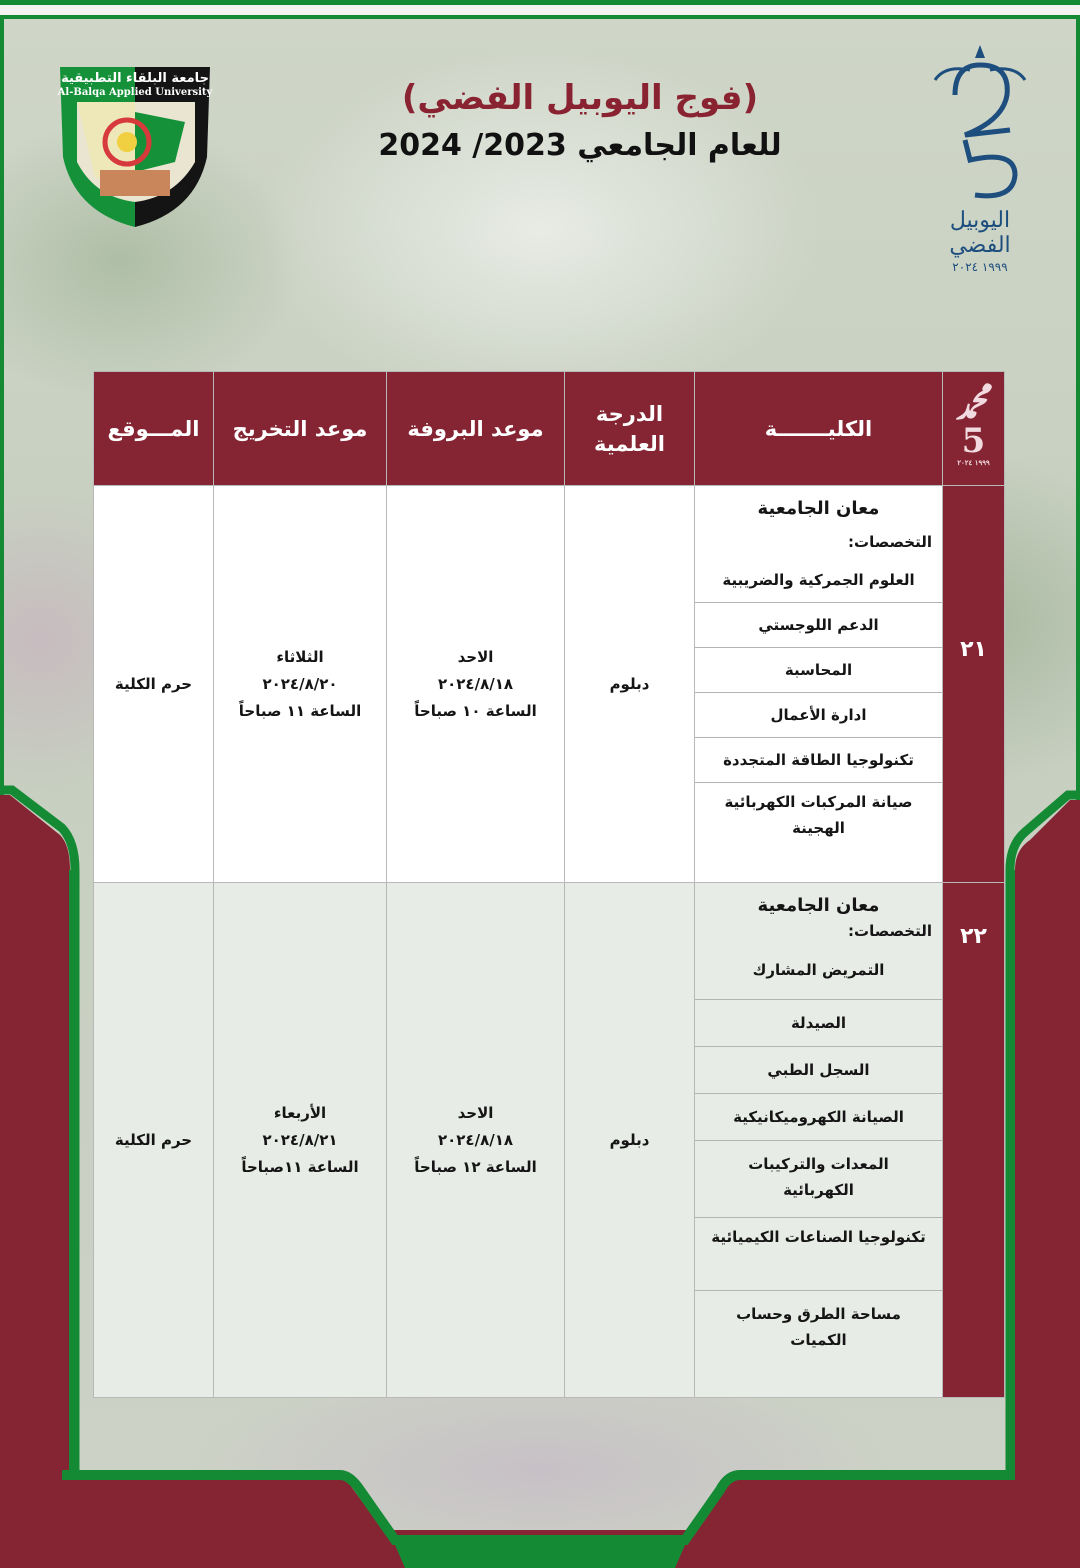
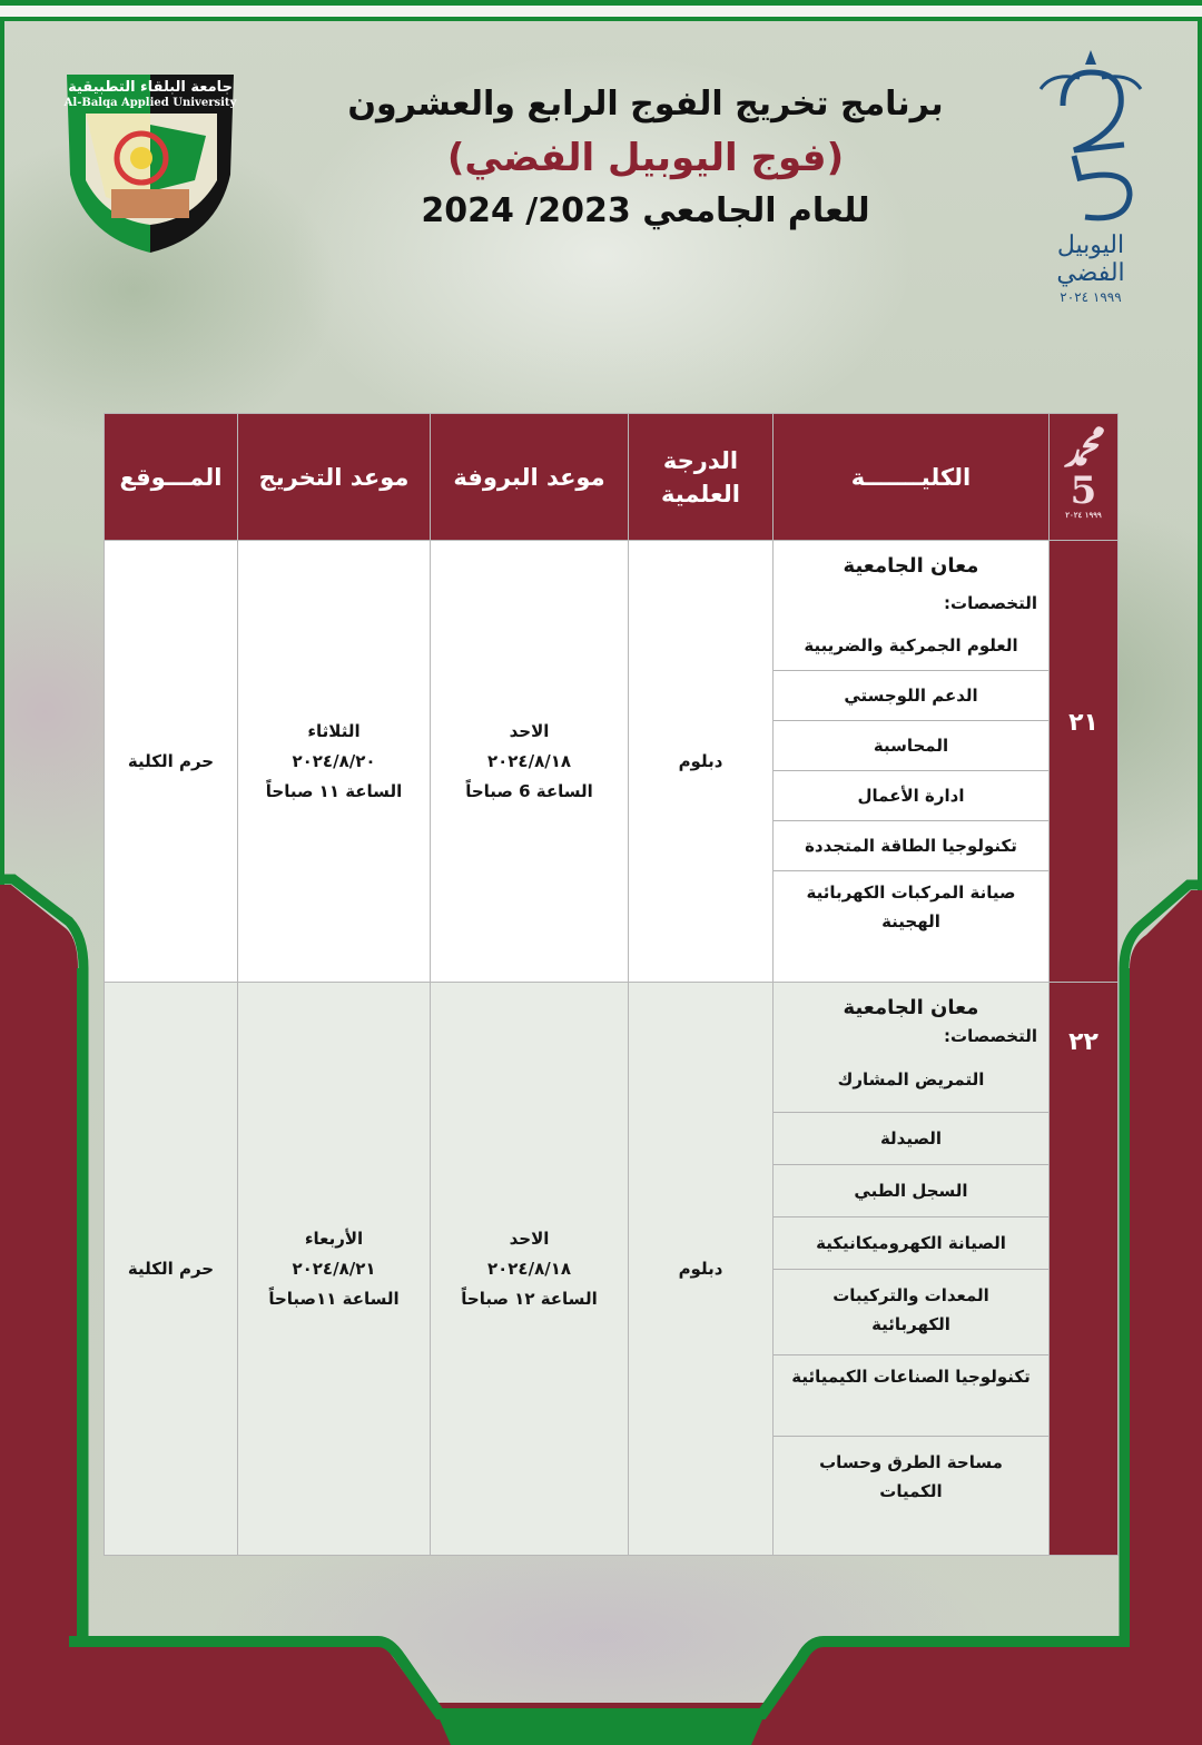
  جامعة البلقاء التطبيقية
  Al-Balqa Applied University
  اليوبيل الفضي
  ١٩٩٩ ٢٠٢٤
+ برنامج تخريج الفوج الرابع والعشرون
  (فوج اليوبيل الفضي)
  للعام الجامعي 2023/ 2024
  ﷴ5١٩٩٩ ٢٠٢٤	الكليـــــــة	الدرجة العلمية	موعد البروفة	موعد التخريج	المـــوقع
- ٢١	معان الجامعية التخصصات: العلوم الجمركية والضريبية الدعم اللوجستي المحاسبة ادارة الأعمال تكنولوجيا الطاقة المتجددة صيانة المركبات الكهربائية الهجينة	دبلوم	الاحد ٢٠٢٤/٨/١٨ الساعة ١٠ صباحاً	الثلاثاء ٢٠٢٤/٨/٢٠ الساعة ١١ صباحاً	حرم الكلية
+ ٢١	معان الجامعية التخصصات: العلوم الجمركية والضريبية الدعم اللوجستي المحاسبة ادارة الأعمال تكنولوجيا الطاقة المتجددة صيانة المركبات الكهربائية الهجينة	دبلوم	الاحد ٢٠٢٤/٨/١٨ الساعة 6 صباحاً	الثلاثاء ٢٠٢٤/٨/٢٠ الساعة ١١ صباحاً	حرم الكلية
  ٢٢	معان الجامعية التخصصات: التمريض المشارك الصيدلة السجل الطبي الصيانة الكهروميكانيكية المعدات والتركيبات الكهربائية تكنولوجيا الصناعات الكيميائية مساحة الطرق وحساب الكميات	دبلوم	الاحد ٢٠٢٤/٨/١٨ الساعة ١٢ صباحاً	الأربعاء ٢٠٢٤/٨/٢١ الساعة ١١صباحاً	حرم الكلية
